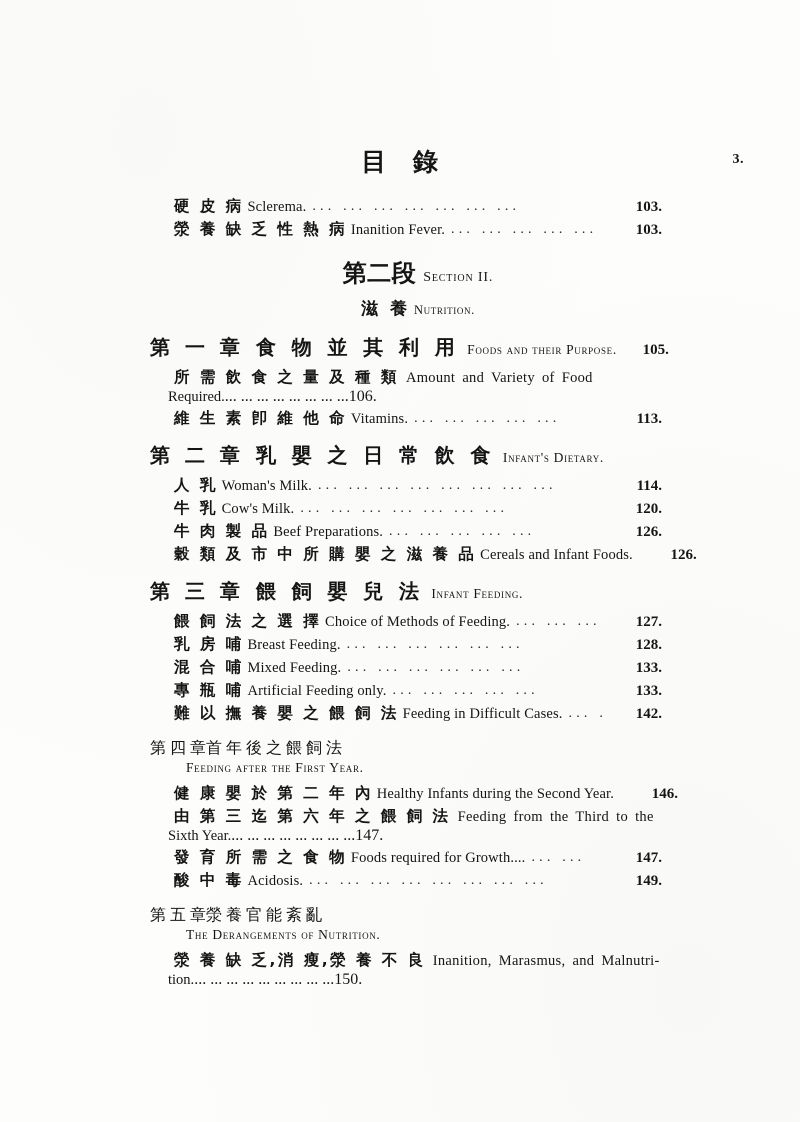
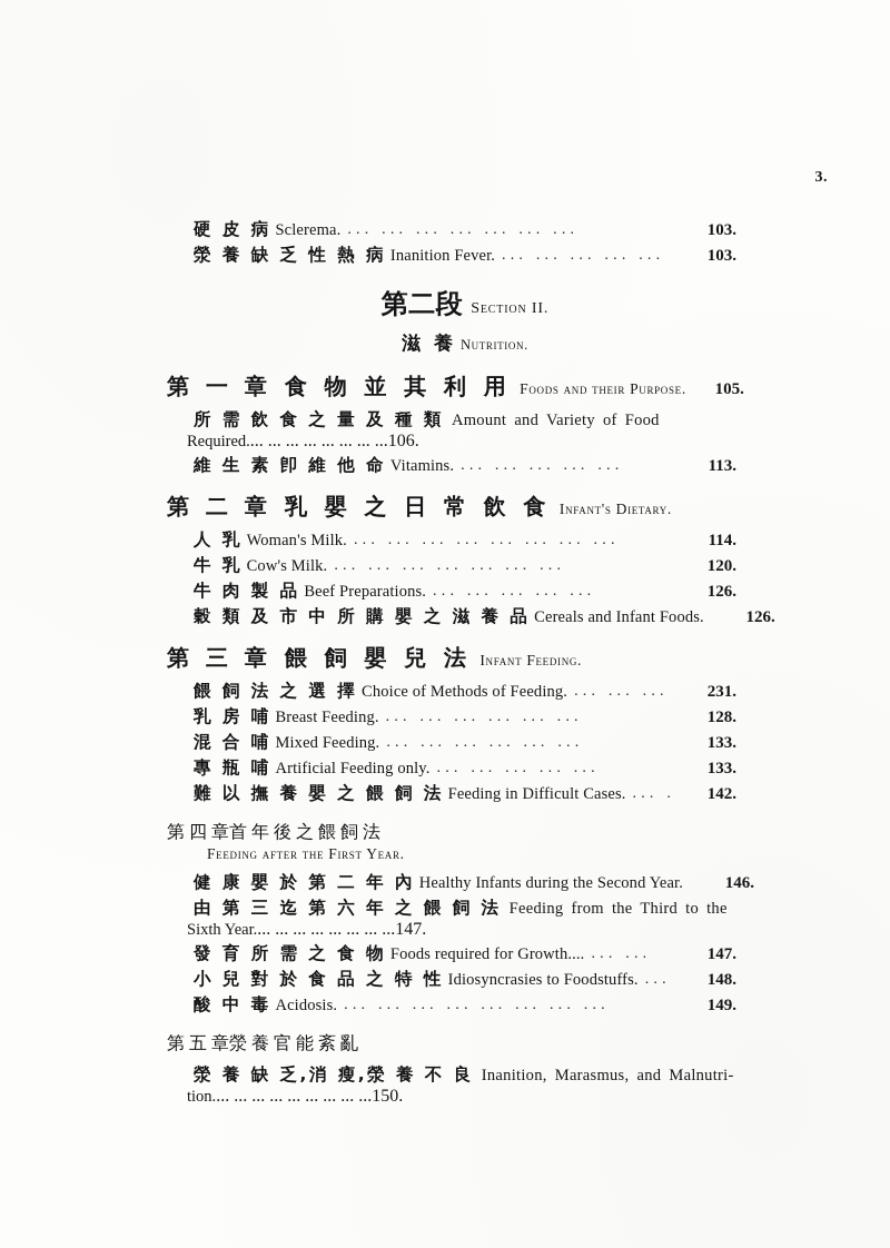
- 目 錄
  3.
  硬 皮 病 Sclerema.
  ... ... ... ... ... ... ...
  103.
  滎 養 缺 乏 性 熱 病 Inanition Fever.
  ... ... ... ... ...
  103.
  第二段 Section II.
  滋 養 Nutrition.
  第 一 章 食 物 並 其 利 用 Foods and their Purpose.
  105.
  所 需 飲 食 之 量 及 種 類 Amount and Variety of Food
  Required.
  ... ... ... ... ... ... ... ...
  106.
  維 生 素 卽 維 他 命 Vitamins.
  ... ... ... ... ...
  113.
  第 二 章 乳 嬰 之 日 常 飲 食 Infant's Dietary.
  人 乳 Woman's Milk.
  ... ... ... ... ... ... ... ...
  114.
  牛 乳 Cow's Milk.
  ... ... ... ... ... ... ...
  120.
  牛 肉 製 品 Beef Preparations.
  ... ... ... ... ...
  126.
  穀 類 及 市 中 所 購 嬰 之 滋 養 品 Cereals and Infant Foods.
  126.
  第 三 章 餵 飼 嬰 兒 法 Infant Feeding.
  餵 飼 法 之 選 擇 Choice of Methods of Feeding.
  ... ... ...
- 127.
+ 231.
  乳 房 哺 Breast Feeding.
  ... ... ... ... ... ...
  128.
  混 合 哺 Mixed Feeding.
  ... ... ... ... ... ...
  133.
  專 瓶 哺 Artificial Feeding only.
  ... ... ... ... ...
  133.
  難 以 撫 養 嬰 之 餵 飼 法 Feeding in Difficult Cases.
  142.
  第 四 章首 年 後 之 餵 飼 法
  Feeding after the First Year.
  健 康 嬰 於 第 二 年 內 Healthy Infants during the Second Year.
  146.
  由 第 三 迄 第 六 年 之 餵 飼 法 Feeding from the Third to the
  Sixth Year.
  ... ... ... ... ... ... ... ...
  147.
  發 育 所 需 之 食 物 Foods required for Growth....
  ... ...
  147.
+ 小 兒 對 於 食 品 之 特 性 Idiosyncrasies to Foodstuffs.
+ ...
+ 148.
  酸 中 毒 Acidosis.
  ... ... ... ... ... ... ... ...
  149.
  第 五 章滎 養 官 能 紊 亂
- The Derangements of Nutrition.
  滎 養 缺 乏,消 瘦,滎 養 不 良 Inanition, Marasmus, and Malnutri-
  tion.
  ... ... ... ... ... ... ... ... ...
  150.
